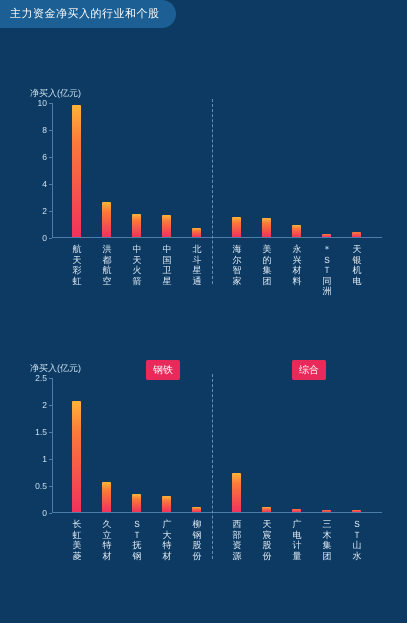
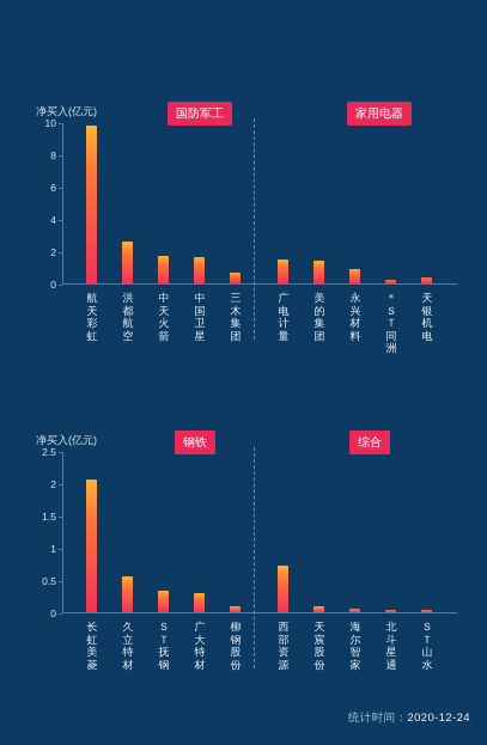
- 主力资金净买入的行业和个股
  净买入(亿元)
+ 国防军工
+ 家用电器
  0
  2
  4
  6
  8
  10
  航天彩虹
  洪都航空
  中天火箭
  中国卫星
- 北斗星通
+ 三木集团
- 海尔智家
+ 广电计量
  美的集团
  永兴材料
  ＊ＳＴ同洲
  天银机电
  净买入(亿元)
  钢铁
  综合
  0
  0.5
  1
  1.5
  2
  2.5
  长虹美菱
  久立特材
  ＳＴ抚钢
  广大特材
  柳钢股份
  西部资源
  天宸股份
- 广电计量
+ 海尔智家
- 三木集团
+ 北斗星通
  ＳＴ山水
+ 统计时间：2020-12-24
